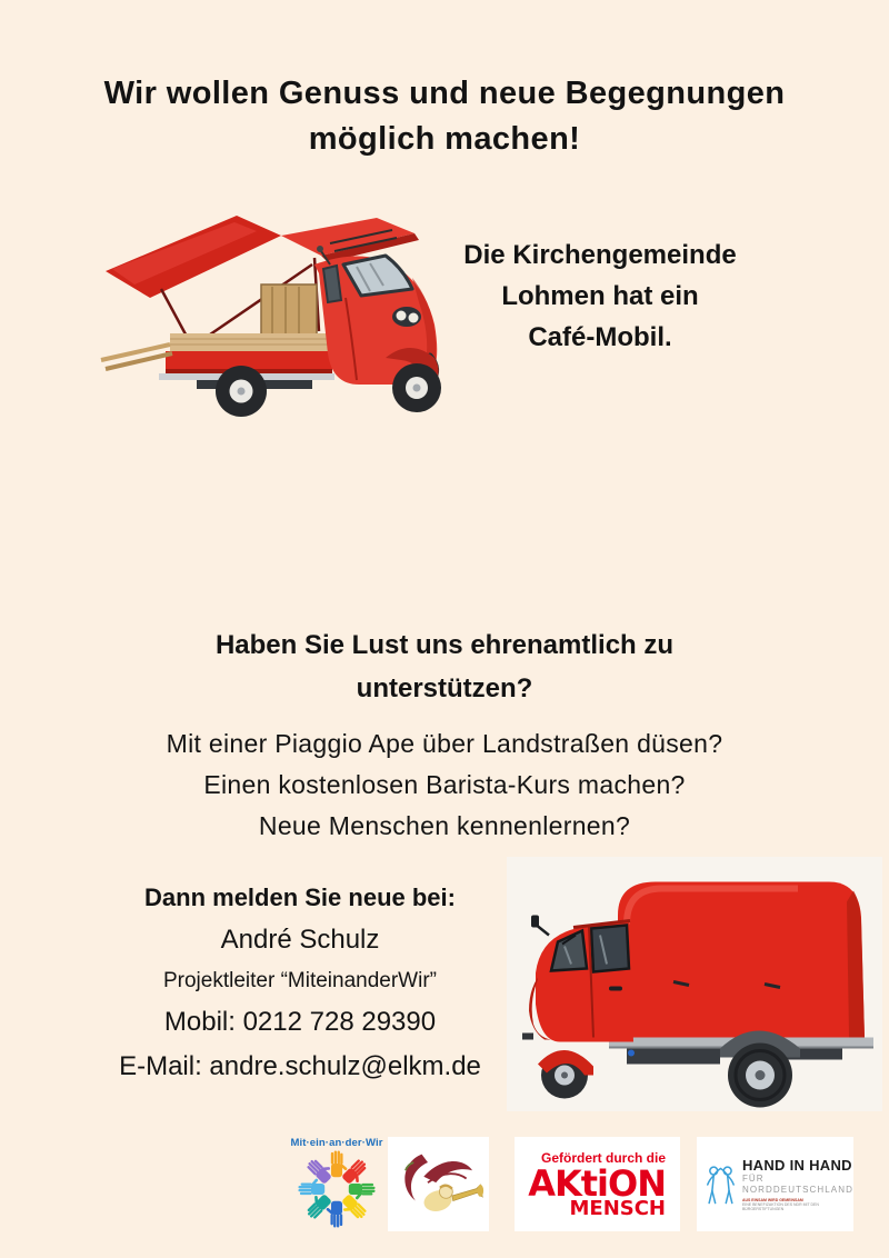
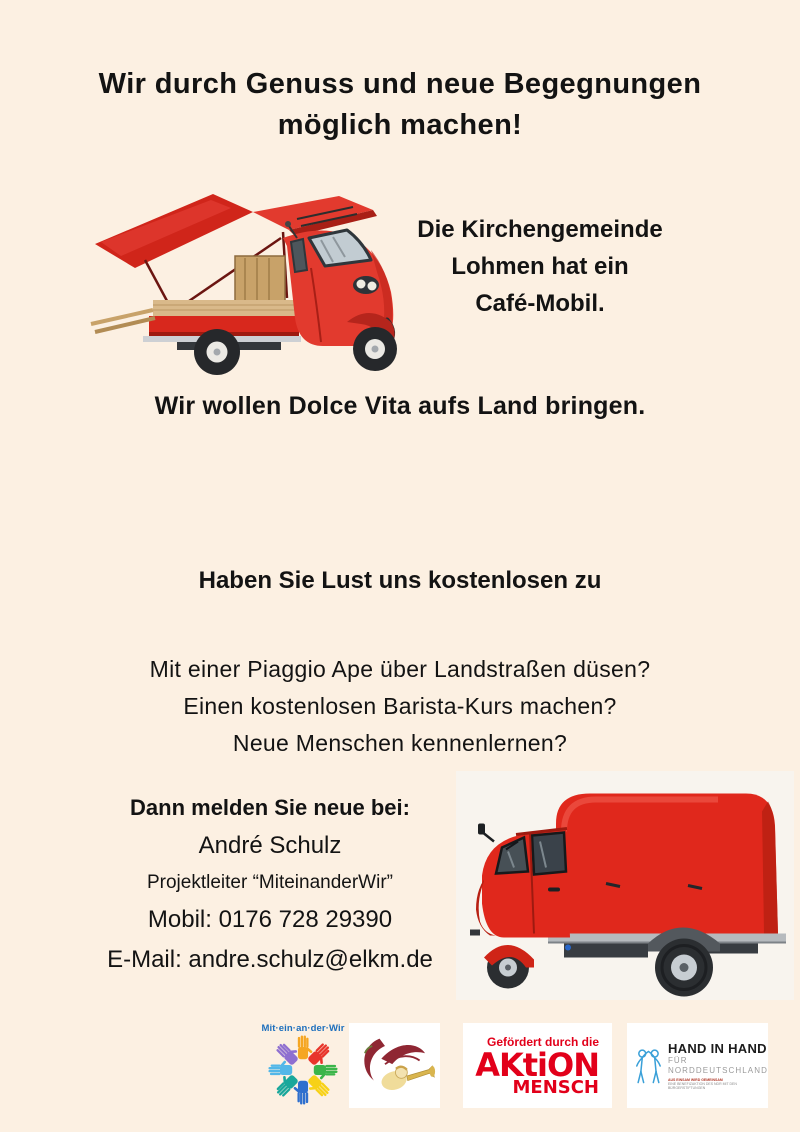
- Wir wollen Genuss und neue Begegnungen
+ Wir durch Genuss und neue Begegnungen
  möglich machen!
  Die Kirchengemeinde
  Lohmen hat ein
  Café-Mobil.
+ Wir wollen Dolce Vita aufs Land bringen.
- Haben Sie Lust uns ehrenamtlich zu
+ Haben Sie Lust uns kostenlosen zu
- unterstützen?
  Mit einer Piaggio Ape über Landstraßen düsen?
  Einen kostenlosen Barista-Kurs machen?
  Neue Menschen kennenlernen?
  Dann melden Sie neue bei:
  André Schulz
  Projektleiter “MiteinanderWir”
- Mobil: 0212 728 29390
+ Mobil: 0176 728 29390
  E-Mail: andre.schulz@elkm.de
  Mit·ein·an·der·Wir
  Gefördert durch die
  AKtiON
  MENSCH
  HAND IN HAND
  FÜR NORDDEUTSCHLAND
